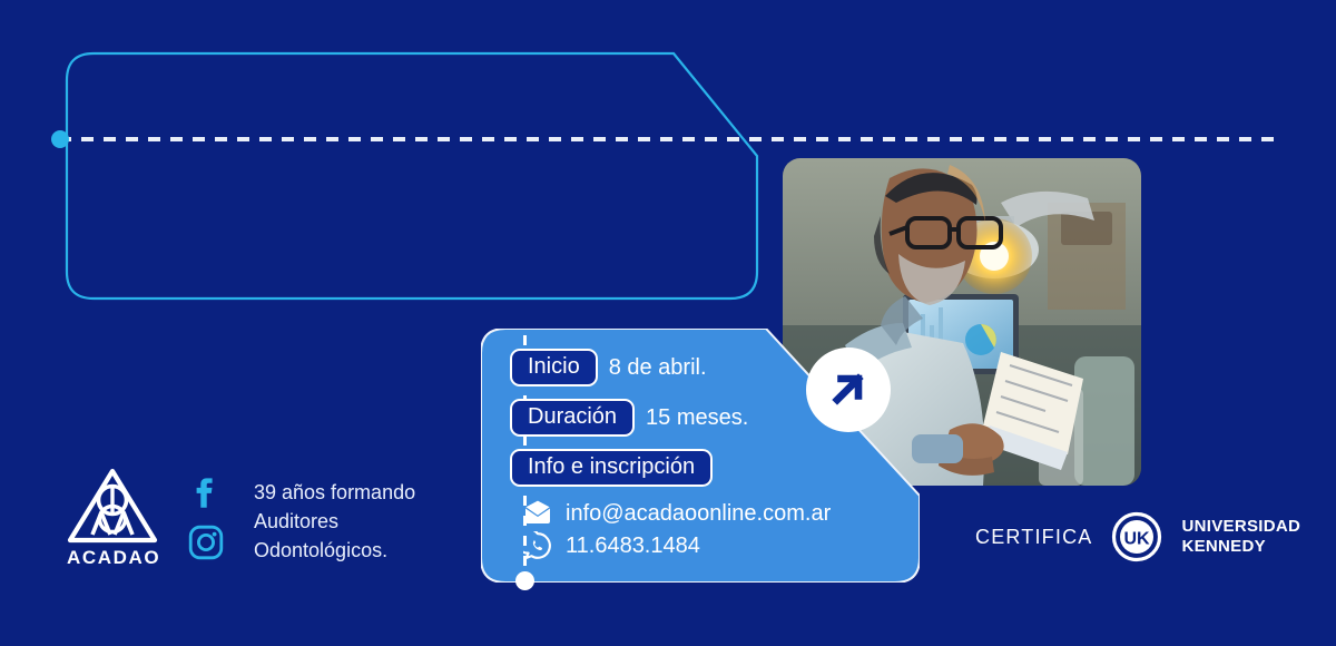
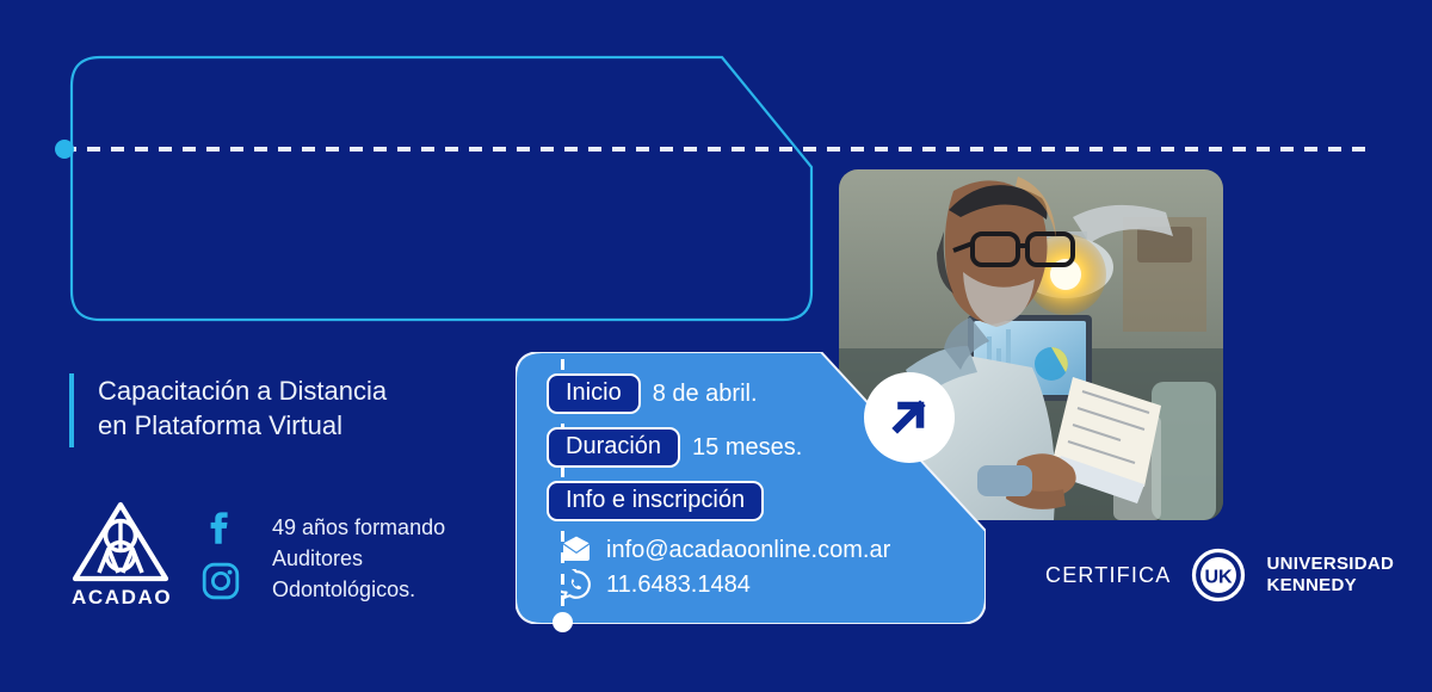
+ Capacitación a Distancia
+ en Plataforma Virtual
  ACADAO
- 39 años formando
+ 49 años formando
  Auditores
  Odontológicos.
  Inicio
  8 de abril.
  Duración
  15 meses.
  Info e inscripción
  info@acadaoonline.com.ar
  11.6483.1484
  CERTIFICA
  UK
  UNIVERSIDAD
  KENNEDY
